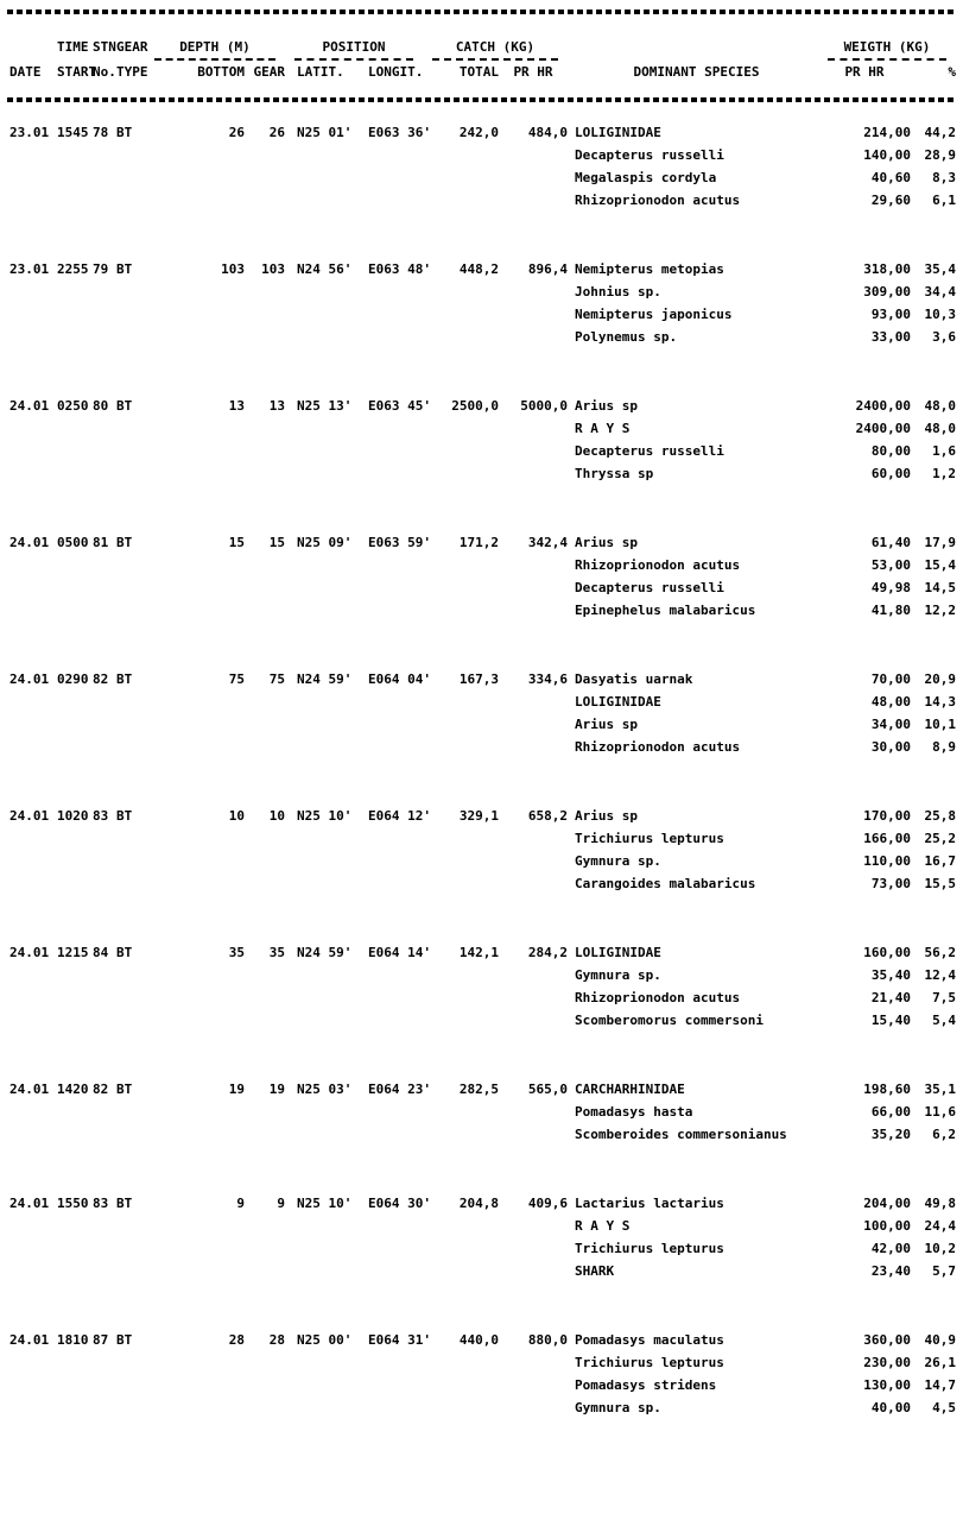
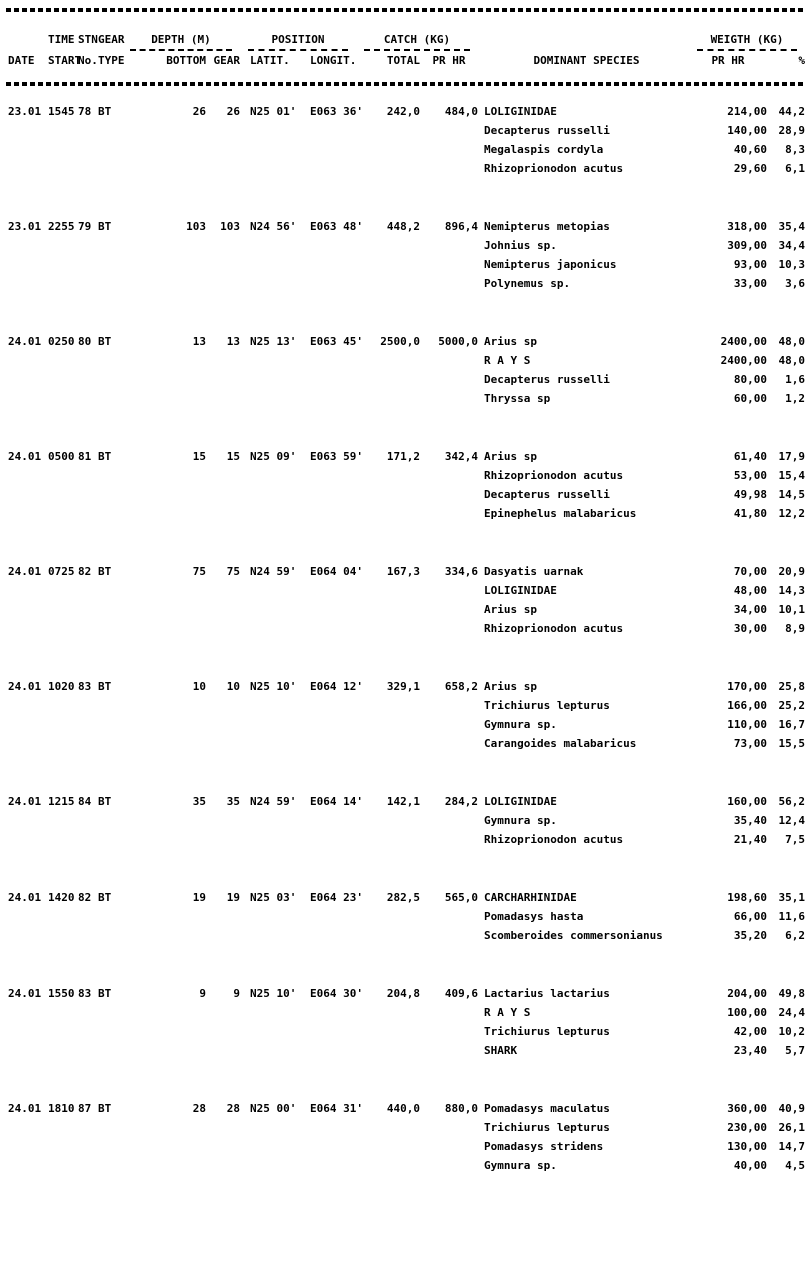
  TIME
  STN
  GEAR
  DEPTH (M)
  POSITION
  CATCH (KG)
  WEIGTH (KG)
  DATE
  START
  No.
  TYPE
  BOTTOM
  GEAR
  LATIT.
  LONGIT.
  TOTAL
  PR HR
  DOMINANT SPECIES
  PR HR
  %
  23.01
  1545
  78
  BT
  26
  26
  N25 01'
  E063 36'
  242,0
  484,0
  LOLIGINIDAE
  214,00
  44,2
  Decapterus russelli
  140,00
  28,9
  Megalaspis cordyla
  40,60
  8,3
  Rhizoprionodon acutus
  29,60
  6,1
  23.01
  2255
  79
  BT
  103
  103
  N24 56'
  E063 48'
  448,2
  896,4
  Nemipterus metopias
  318,00
  35,4
  Johnius sp.
  309,00
  34,4
  Nemipterus japonicus
  93,00
  10,3
  Polynemus sp.
  33,00
  3,6
  24.01
  0250
  80
  BT
  13
  13
  N25 13'
  E063 45'
  2500,0
  5000,0
  Arius sp
  2400,00
  48,0
  R A Y S
  2400,00
  48,0
  Decapterus russelli
  80,00
  1,6
  Thryssa sp
  60,00
  1,2
  24.01
  0500
  81
  BT
  15
  15
  N25 09'
  E063 59'
  171,2
  342,4
  Arius sp
  61,40
  17,9
  Rhizoprionodon acutus
  53,00
  15,4
  Decapterus russelli
  49,98
  14,5
  Epinephelus malabaricus
  41,80
  12,2
  24.01
- 0290
+ 0725
  82
  BT
  75
  75
  N24 59'
  E064 04'
  167,3
  334,6
  Dasyatis uarnak
  70,00
  20,9
  LOLIGINIDAE
  48,00
  14,3
  Arius sp
  34,00
  10,1
  Rhizoprionodon acutus
  30,00
  8,9
  24.01
  1020
  83
  BT
  10
  10
  N25 10'
  E064 12'
  329,1
  658,2
  Arius sp
  170,00
  25,8
  Trichiurus lepturus
  166,00
  25,2
  Gymnura sp.
  110,00
  16,7
  Carangoides malabaricus
  73,00
  15,5
  24.01
  1215
  84
  BT
  35
  35
  N24 59'
  E064 14'
  142,1
  284,2
  LOLIGINIDAE
  160,00
  56,2
  Gymnura sp.
  35,40
  12,4
  Rhizoprionodon acutus
  21,40
  7,5
- Scomberomorus commersoni
- 15,40
- 5,4
  24.01
  1420
  82
  BT
  19
  19
  N25 03'
  E064 23'
  282,5
  565,0
  CARCHARHINIDAE
  198,60
  35,1
  Pomadasys hasta
  66,00
  11,6
  Scomberoides commersonianus
  35,20
  6,2
  24.01
  1550
  83
  BT
  9
  9
  N25 10'
  E064 30'
  204,8
  409,6
  Lactarius lactarius
  204,00
  49,8
  R A Y S
  100,00
  24,4
  Trichiurus lepturus
  42,00
  10,2
  SHARK
  23,40
  5,7
  24.01
  1810
  87
  BT
  28
  28
  N25 00'
  E064 31'
  440,0
  880,0
  Pomadasys maculatus
  360,00
  40,9
  Trichiurus lepturus
  230,00
  26,1
  Pomadasys stridens
  130,00
  14,7
  Gymnura sp.
  40,00
  4,5
